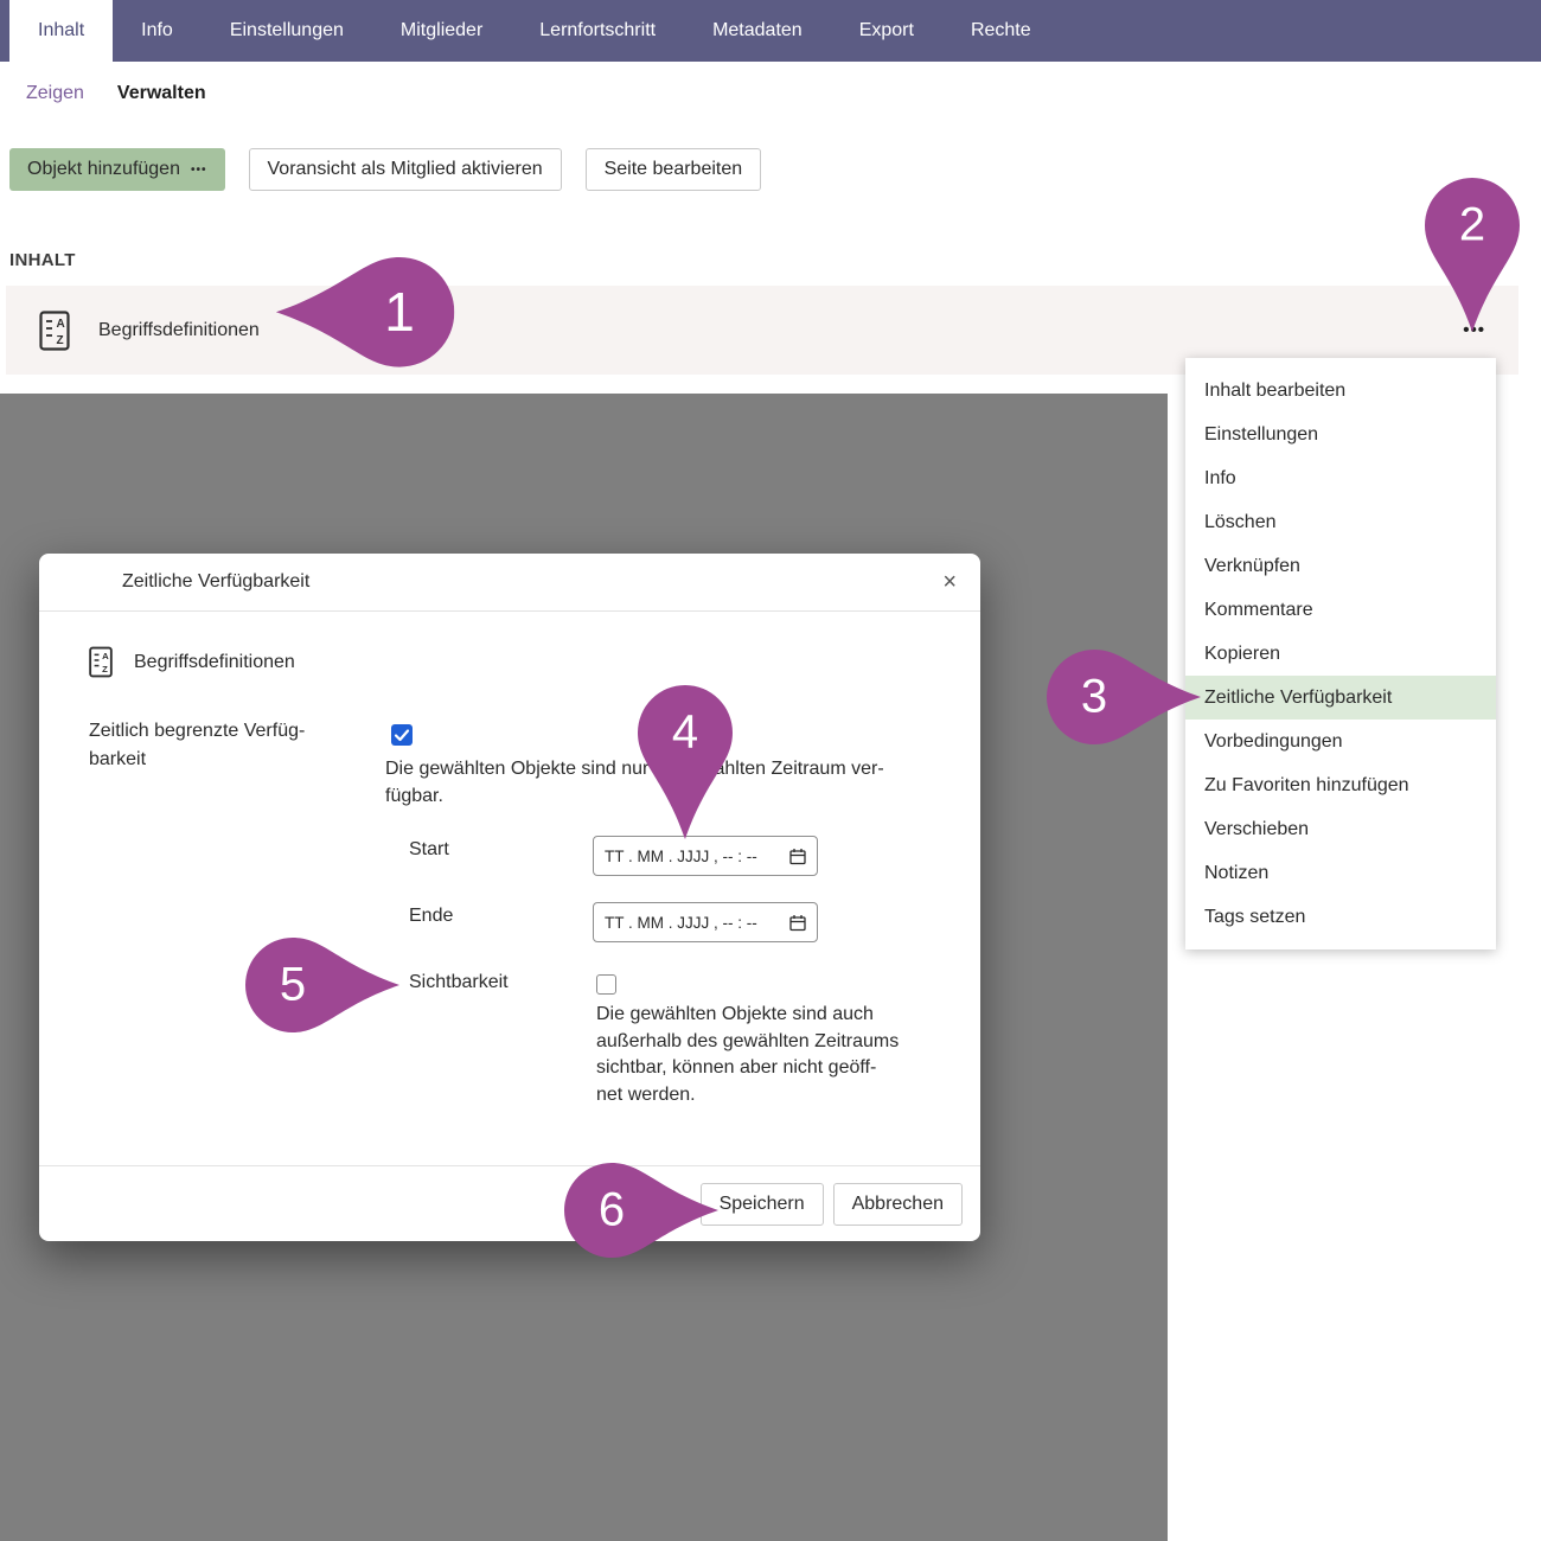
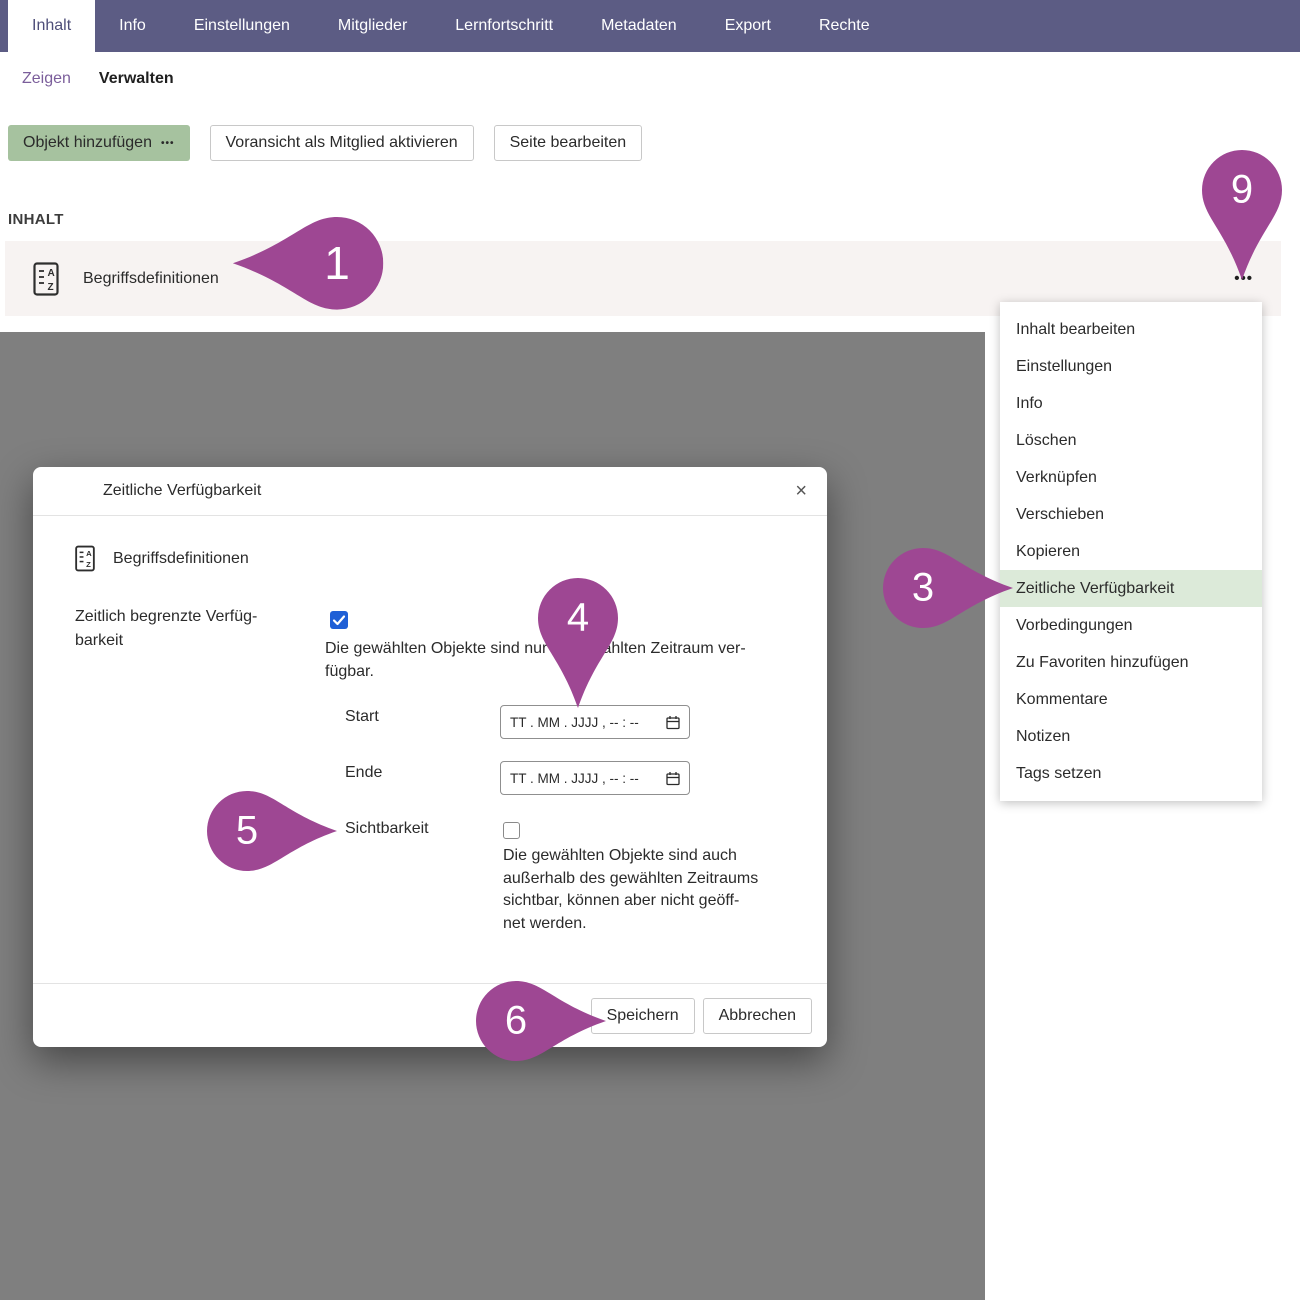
  Inhalt
  Info
  Einstellungen
  Mitglieder
  Lernfortschritt
  Metadaten
  Export
  Rechte
  Zeigen
  Verwalten
  Objekt hinzufügen
  •••
  Voransicht als Mitglied aktivieren
  Seite bearbeiten
  INHALT
  A
  Z
  Begriffsdefinitionen
  •••
  Inhalt bearbeiten
  Einstellungen
  Info
  Löschen
  Verknüpfen
- Kommentare
+ Verschieben
  Kopieren
  Zeitliche Verfügbarkeit
  Vorbedingungen
  Zu Favoriten hinzufügen
- Verschieben
+ Kommentare
  Notizen
  Tags setzen
  Zeitliche Verfügbarkeit
  ×
  A
  Z
  Begriffsdefinitionen
  Zeitlich begrenzte Verfüg-
  barkeit
  Die gewählten Objekte sind nurhlten Zeitraum ver-
  fügbar.
  Start
  TT . MM . JJJJ , -- : --
  Ende
  TT . MM . JJJJ , -- : --
  Sichtbarkeit
  Die gewählten Objekte sind auch
  außerhalb des gewählten Zeitraums
  sichtbar, können aber nicht geöff-
  net werden.
  Speichern
  Abbrechen
  1
- 2
+ 9
  3
  4
  5
  6
